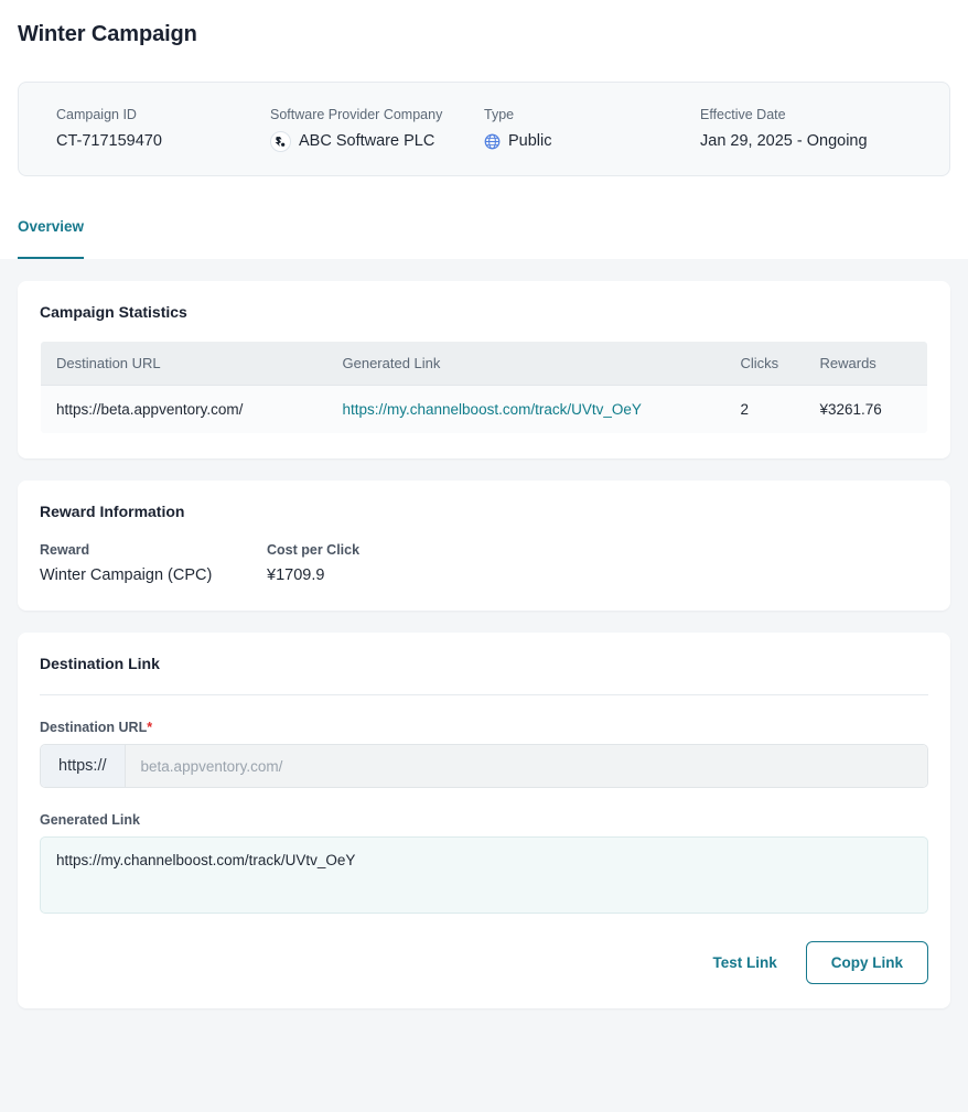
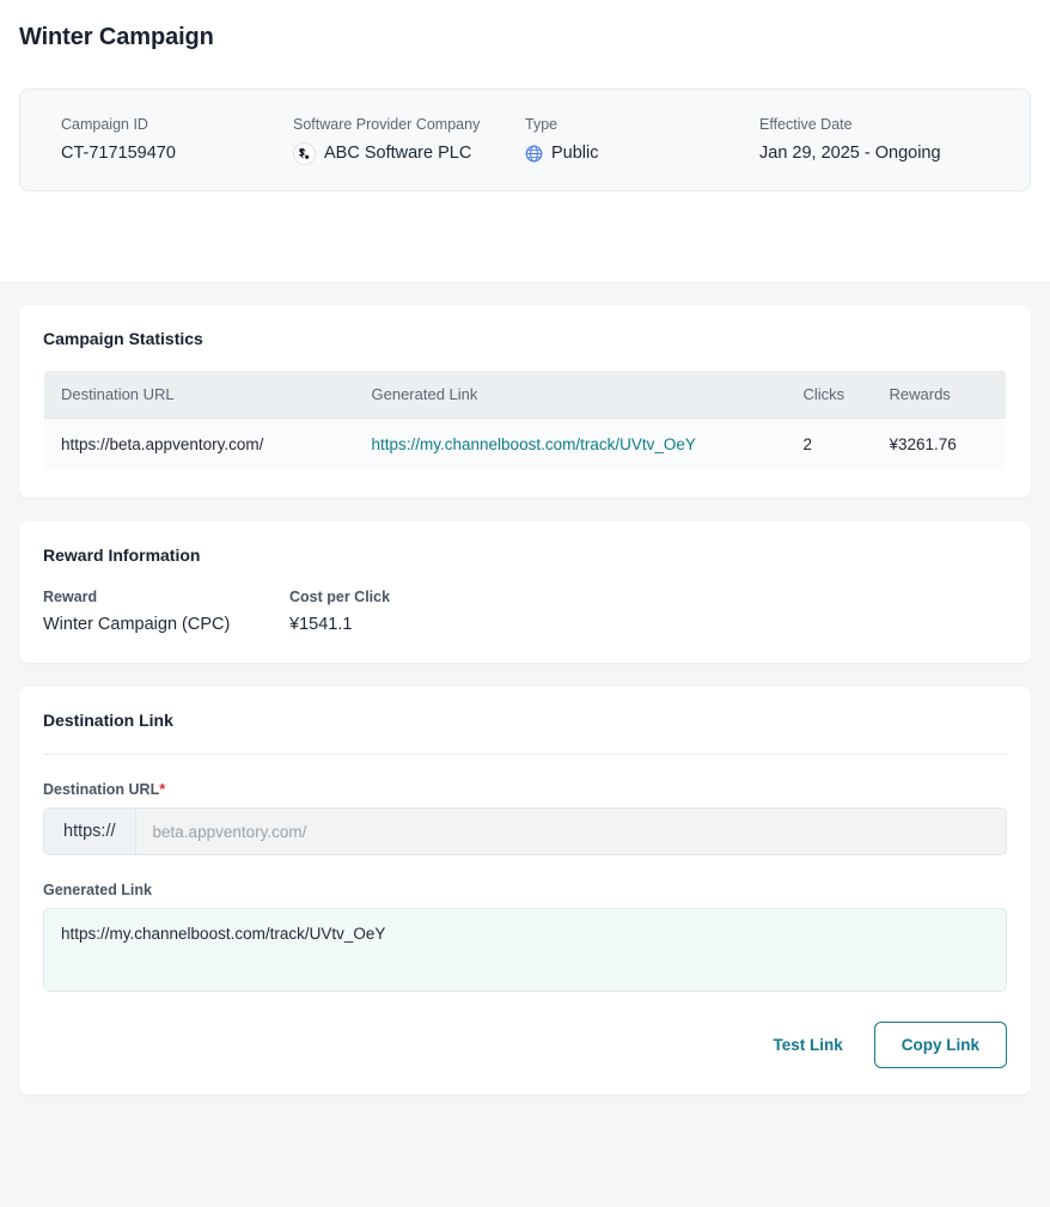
  Winter Campaign
  Campaign ID
  CT-717159470
  Software Provider Company
  ABC Software PLC
  Type
  Public
  Effective Date
  Jan 29, 2025 - Ongoing
- Overview
  Campaign Statistics
  Destination URL	Generated Link	Clicks	Rewards
  https://beta.appventory.com/	https://my.channelboost.com/track/UVtv_OeY	2	¥3261.76
  Reward Information
  Reward
  Winter Campaign (CPC)
  Cost per Click
- ¥1709.9
+ ¥1541.1
  Destination Link
  Destination URL*
  https://
  beta.appventory.com/
  Generated Link
  https://my.channelboost.com/track/UVtv_OeY
  Test Link
  Copy Link
